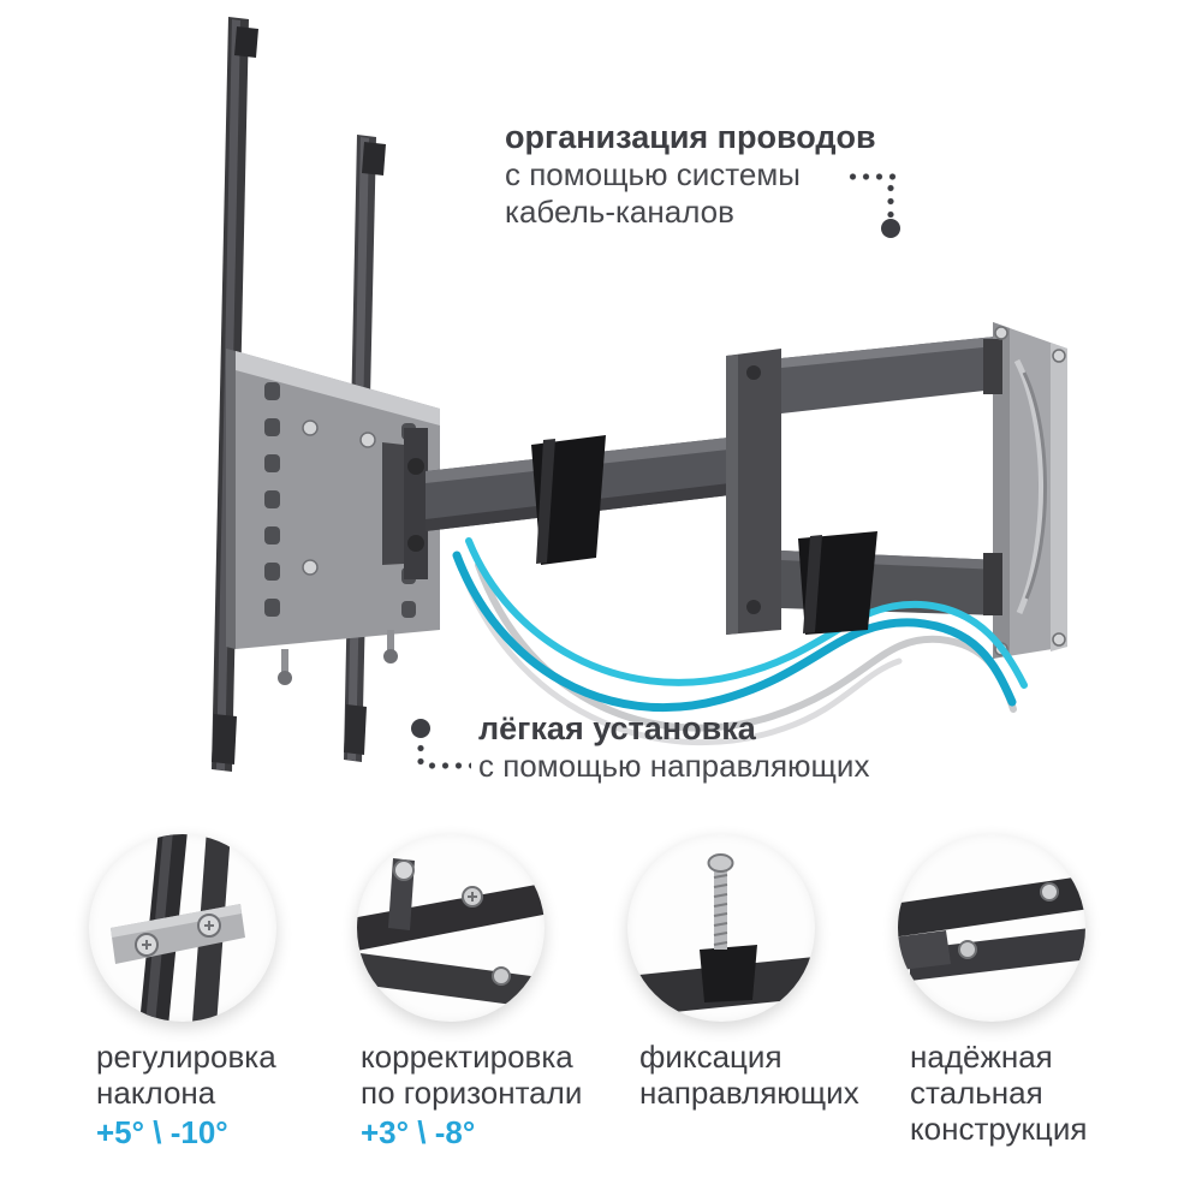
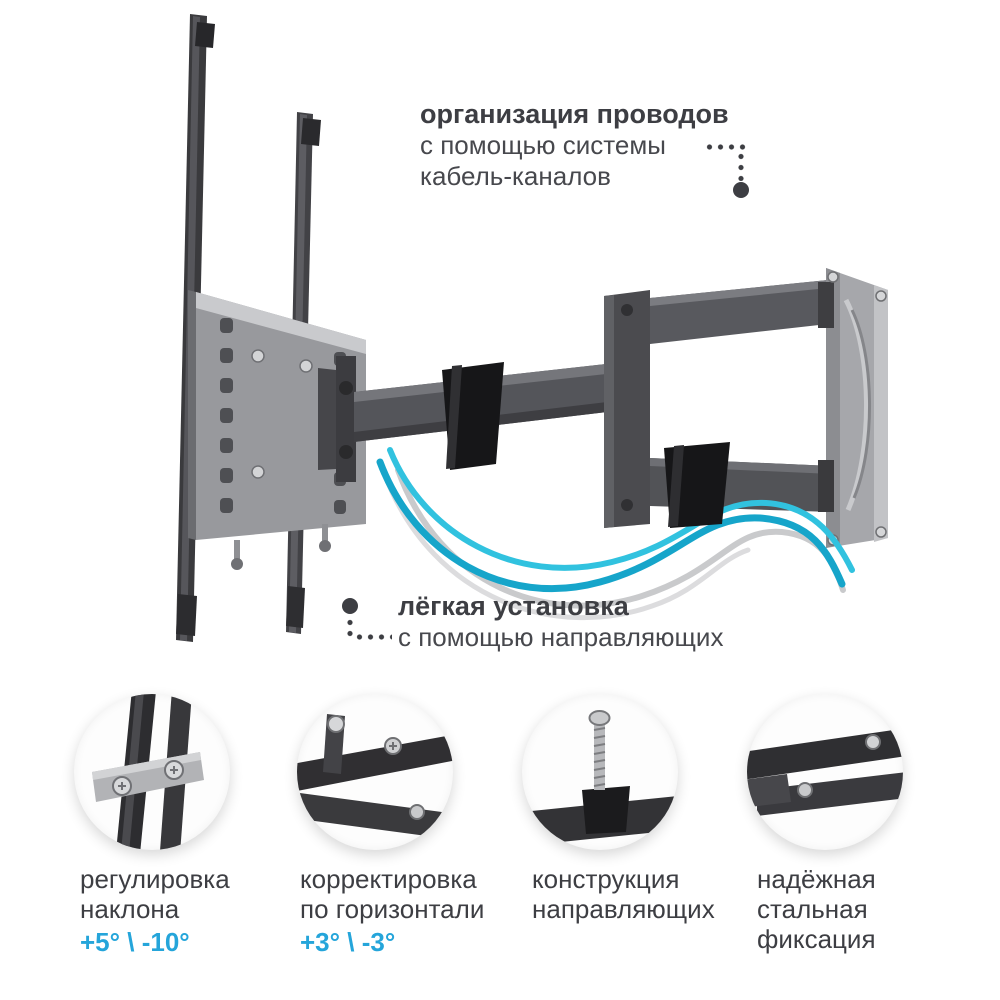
  организация проводов
  с помощью системы
  кабель-каналов
  лёгкая установка
  с помощью направляющих
  регулировка
  наклона
  +5° \ -10°
  корректировка
  по горизонтали
- +3° \ -8°
+ +3° \ -3°
- фиксация
+ конструкция
  направляющих
  надёжная
  стальная
- конструкция
+ фиксация
